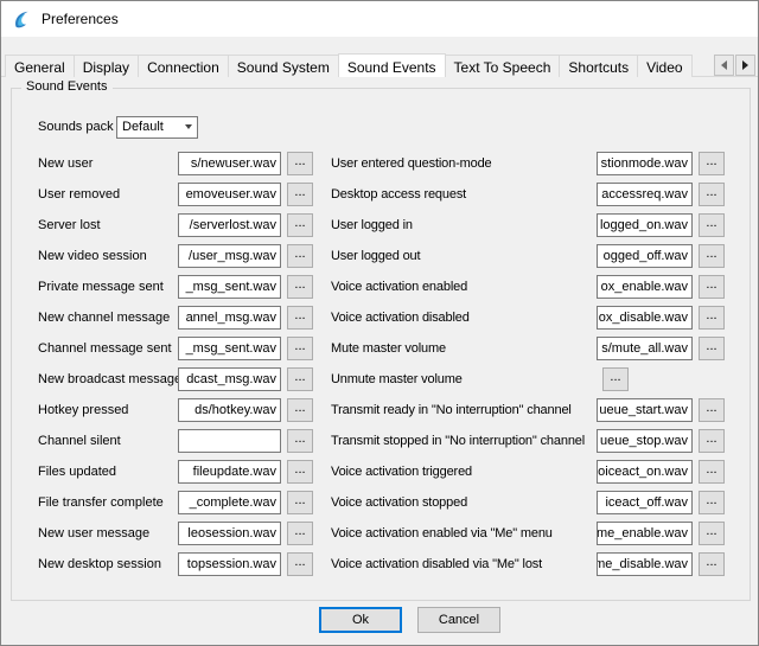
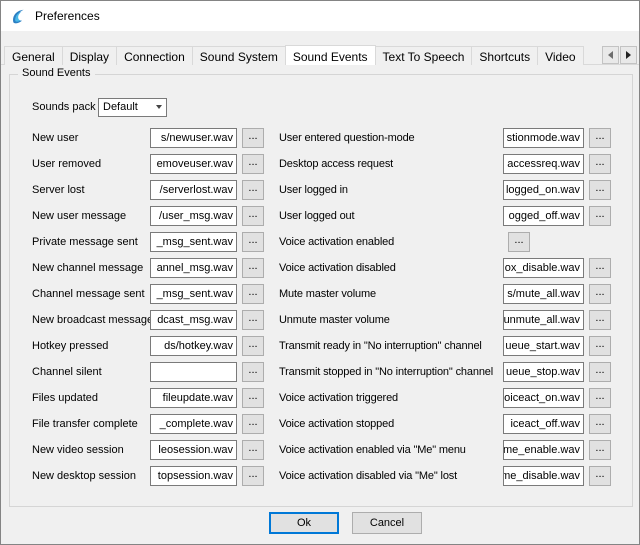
  Preferences
  General
  Display
  Connection
  Sound System
  Sound Events
  Text To Speech
  Shortcuts
  Video
  Sound Events
  Sounds pack
  Default
  New user
  s/newuser.wav
  ...
  User entered question-mode
  stionmode.wav
  ...
  User removed
  emoveuser.wav
  ...
  Desktop access request
  accessreq.wav
  ...
  Server lost
  /serverlost.wav
  ...
  User logged in
  logged_on.wav
  ...
- New video session
+ New user message
  /user_msg.wav
  ...
  User logged out
  ogged_off.wav
  ...
  Private message sent
  _msg_sent.wav
  ...
  Voice activation enabled
- ox_enable.wav
  ...
  New channel message
  annel_msg.wav
  ...
  Voice activation disabled
  ox_disable.wav
  ...
  Channel message sent
  _msg_sent.wav
  ...
  Mute master volume
  s/mute_all.wav
  ...
  New broadcast messag
  dcast_msg.wav
  ...
  Unmute master volume
+ unmute_all.wav
  ...
  Hotkey pressed
  ds/hotkey.wav
  ...
  Transmit ready in "No interruption" channel
  ueue_start.wav
  ...
  Channel silent
  ...
  Transmit stopped in "No interruption" channel
  ueue_stop.wav
  ...
  Files updated
  fileupdate.wav
  ...
  Voice activation triggered
  oiceact_on.wav
  ...
  File transfer complete
  _complete.wav
  ...
  Voice activation stopped
  iceact_off.wav
  ...
- New user message
+ New video session
  leosession.wav
  ...
  Voice activation enabled via "Me" menu
  me_enable.wav
  ...
  New desktop session
  topsession.wav
  ...
  Voice activation disabled via "Me" lost
  me_disable.wav
  ...
  Ok
  Cancel
